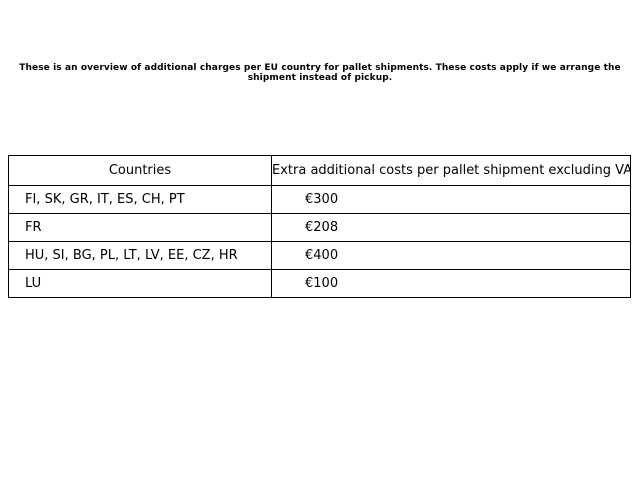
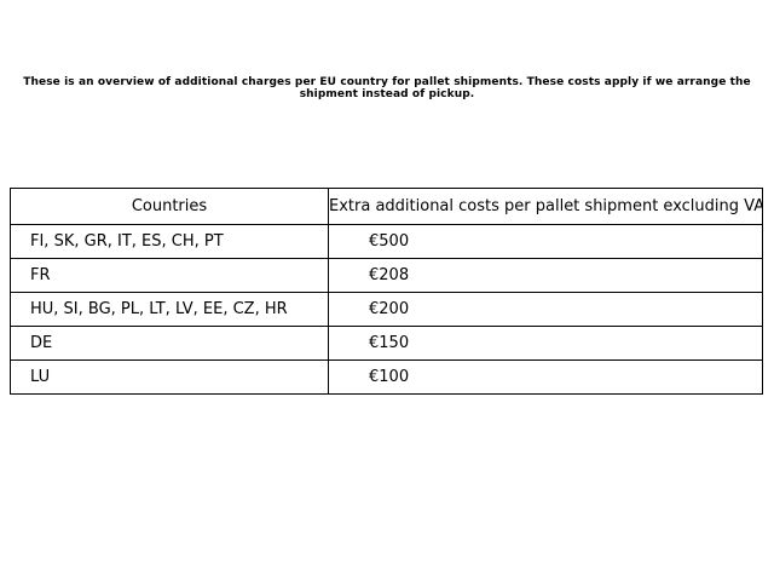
  These is an overview of additional charges per EU country for pallet shipments. These costs apply if we arrange the shipment instead of pickup.
  Countries	Extra additional costs per pallet shipment excluding VA
- FI, SK, GR, IT, ES, CH, PT	€300
+ FI, SK, GR, IT, ES, CH, PT	€500
  FR	€208
- HU, SI, BG, PL, LT, LV, EE, CZ, HR	€400
+ HU, SI, BG, PL, LT, LV, EE, CZ, HR	€200
+ DE	€150
  LU	€100
